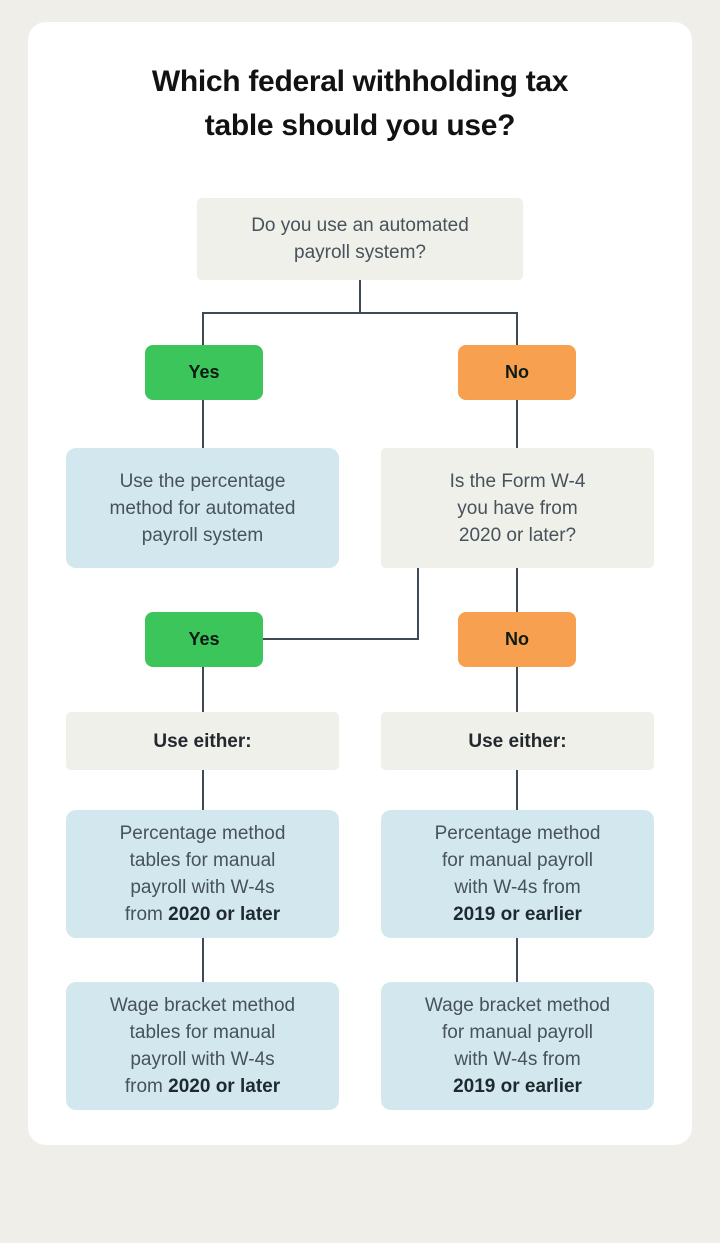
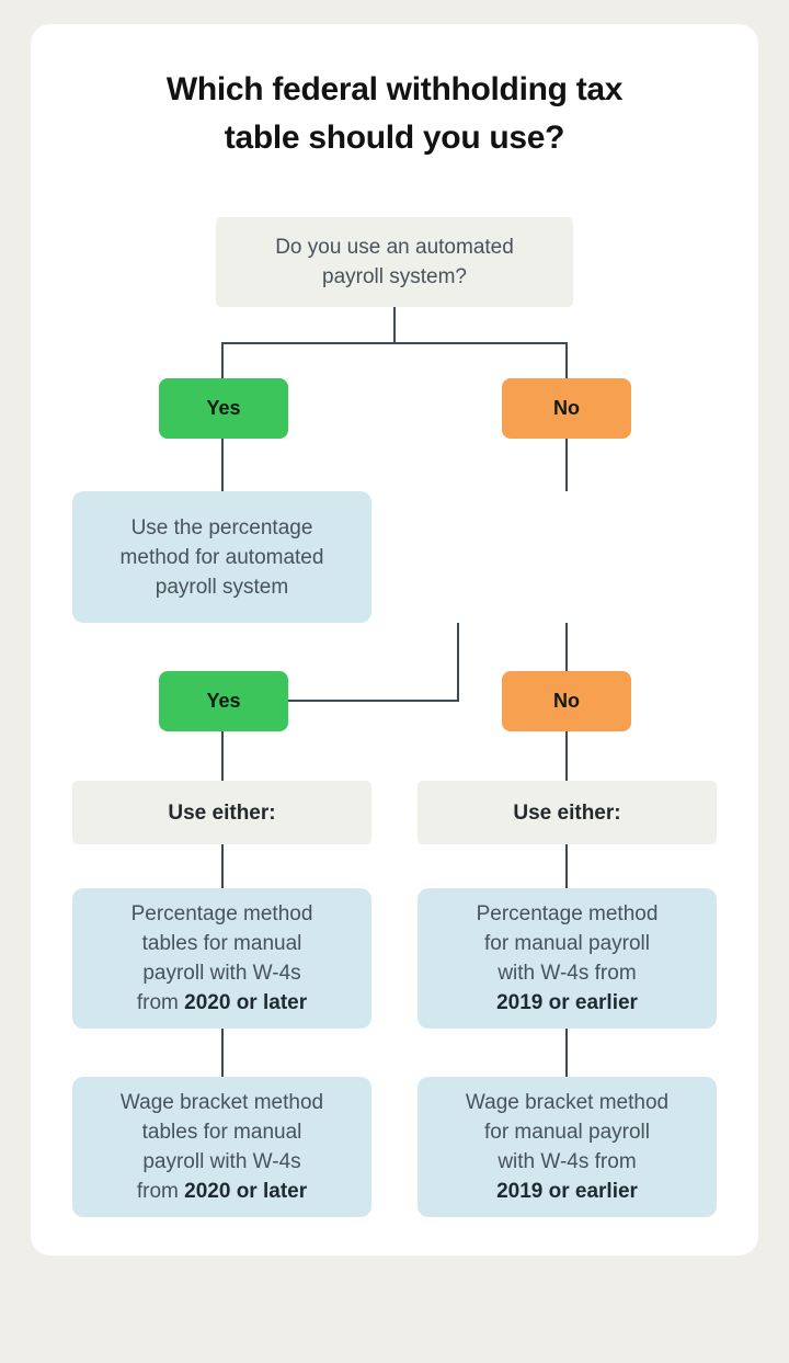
  Which federal withholding tax
  table should you use?
  Do you use an automated
  payroll system?
  Yes
  No
  Use the percentage
  method for automated
  payroll system
- Is the Form W-4
- you have from
- 2020 or later?
  Yes
  No
  Use either:
  Use either:
  Percentage method
  tables for manual
  payroll with W-4s
  from 2020 or later
  Percentage method
  for manual payroll
  with W-4s from
  2019 or earlier
  Wage bracket method
  tables for manual
  payroll with W-4s
  from 2020 or later
  Wage bracket method
  for manual payroll
  with W-4s from
  2019 or earlier
